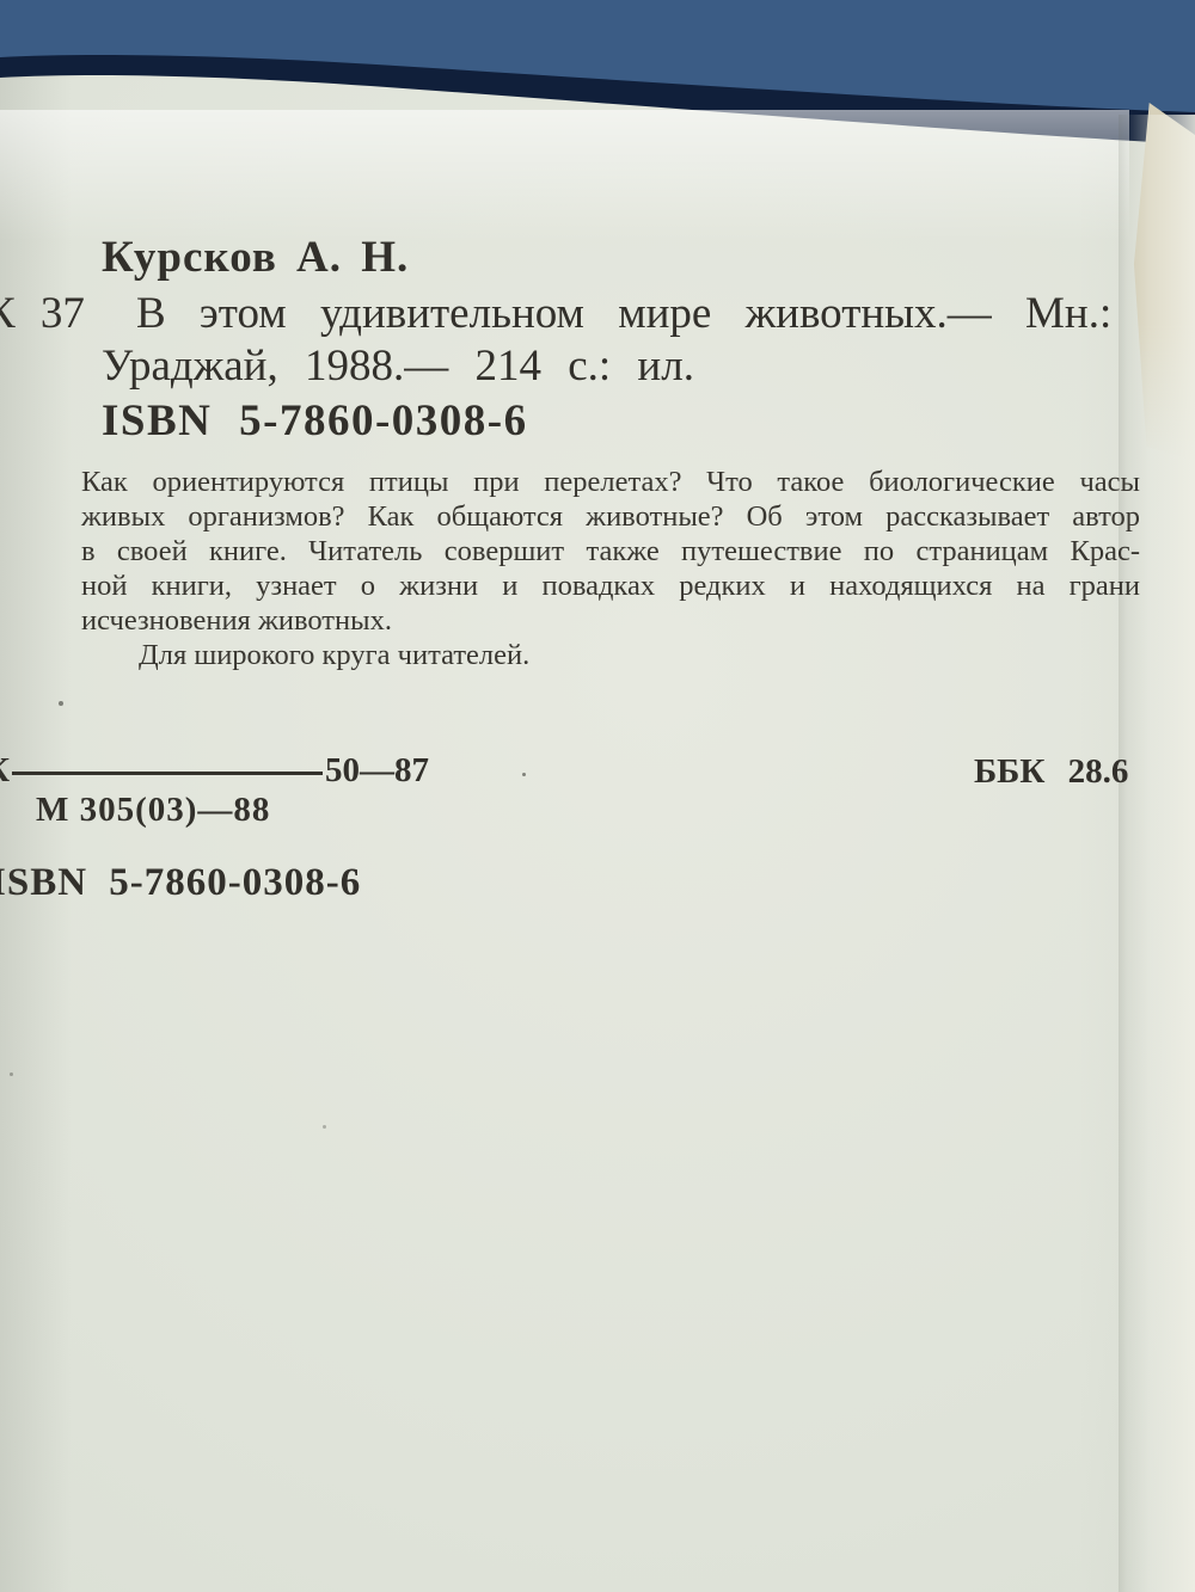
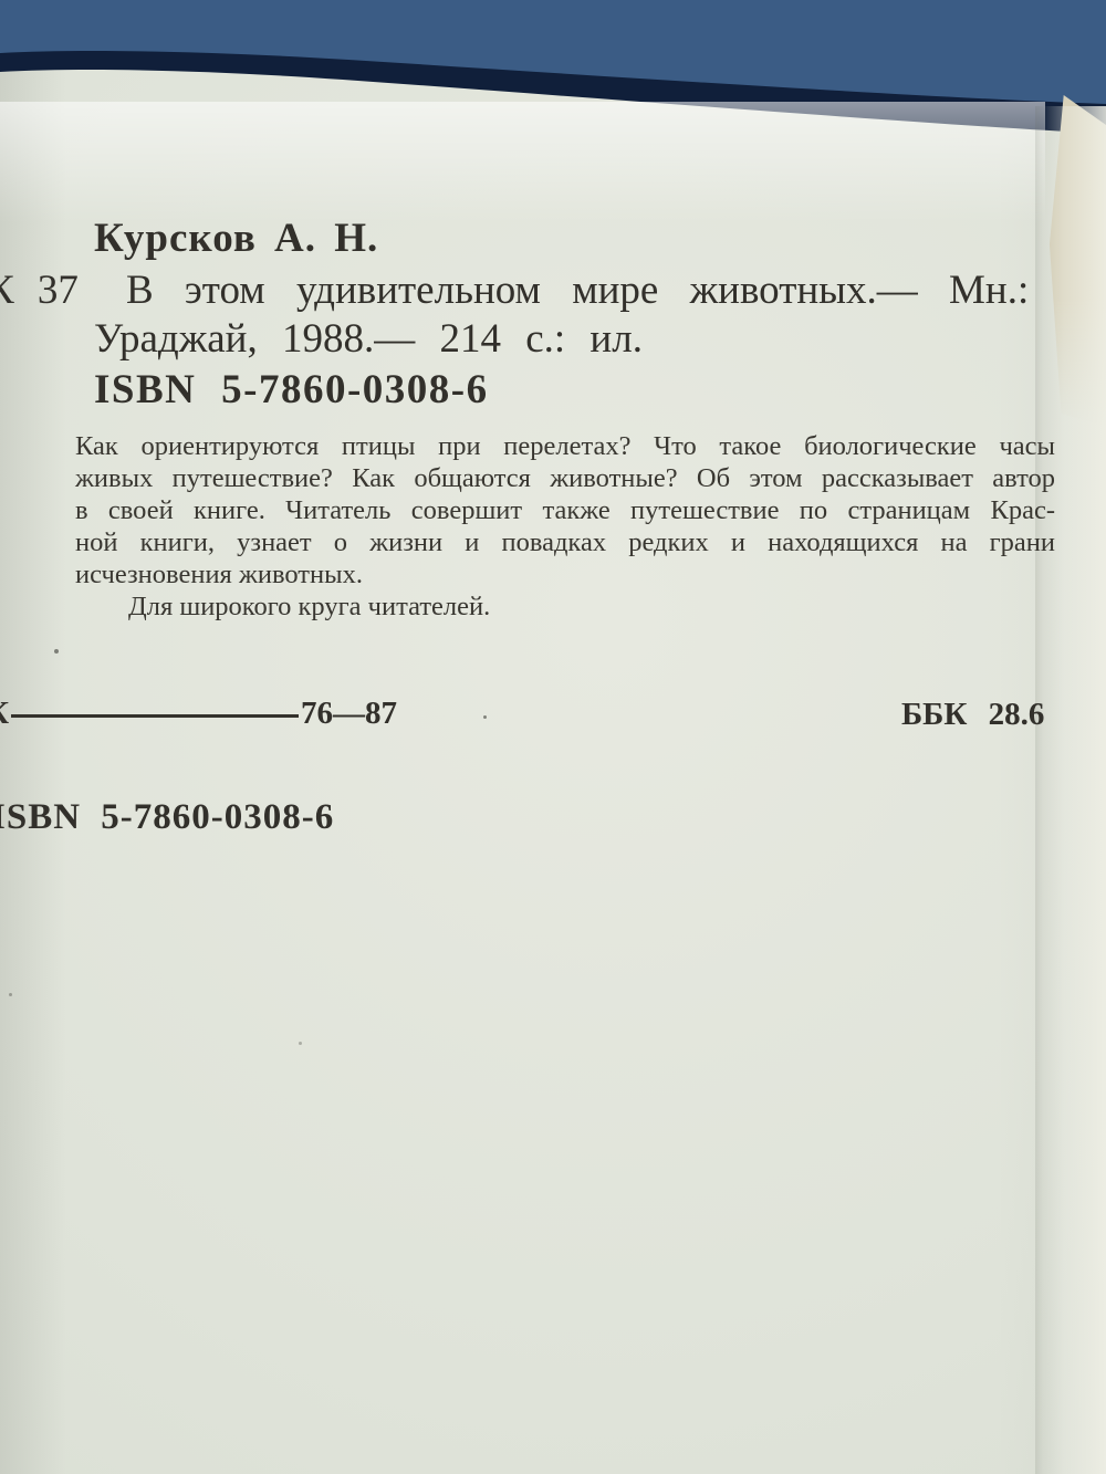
  Курсков А. Н.
  К 37
  В этом удивительном мире животных.— Мн.:
  Ураджай, 1988.— 214 с.: ил.
  ISBN 5-7860-0308-6
  Как ориентируются птицы при перелетах? Что такое биологические часы
- живых организмов? Как общаются животные? Об этом рассказывает автор
+ живых путешествие? Как общаются животные? Об этом рассказывает автор
  в своей книге. Читатель совершит также путешествие по страницам Крас-
  ной книги, узнает о жизни и повадках редких и находящихся на грани
  исчезновения животных.
  Для широкого круга читателей.
- 50—87
+ 76—87
- М 305(03)—88
  ББК 28.6
  SBN 5-7860-0308-6
